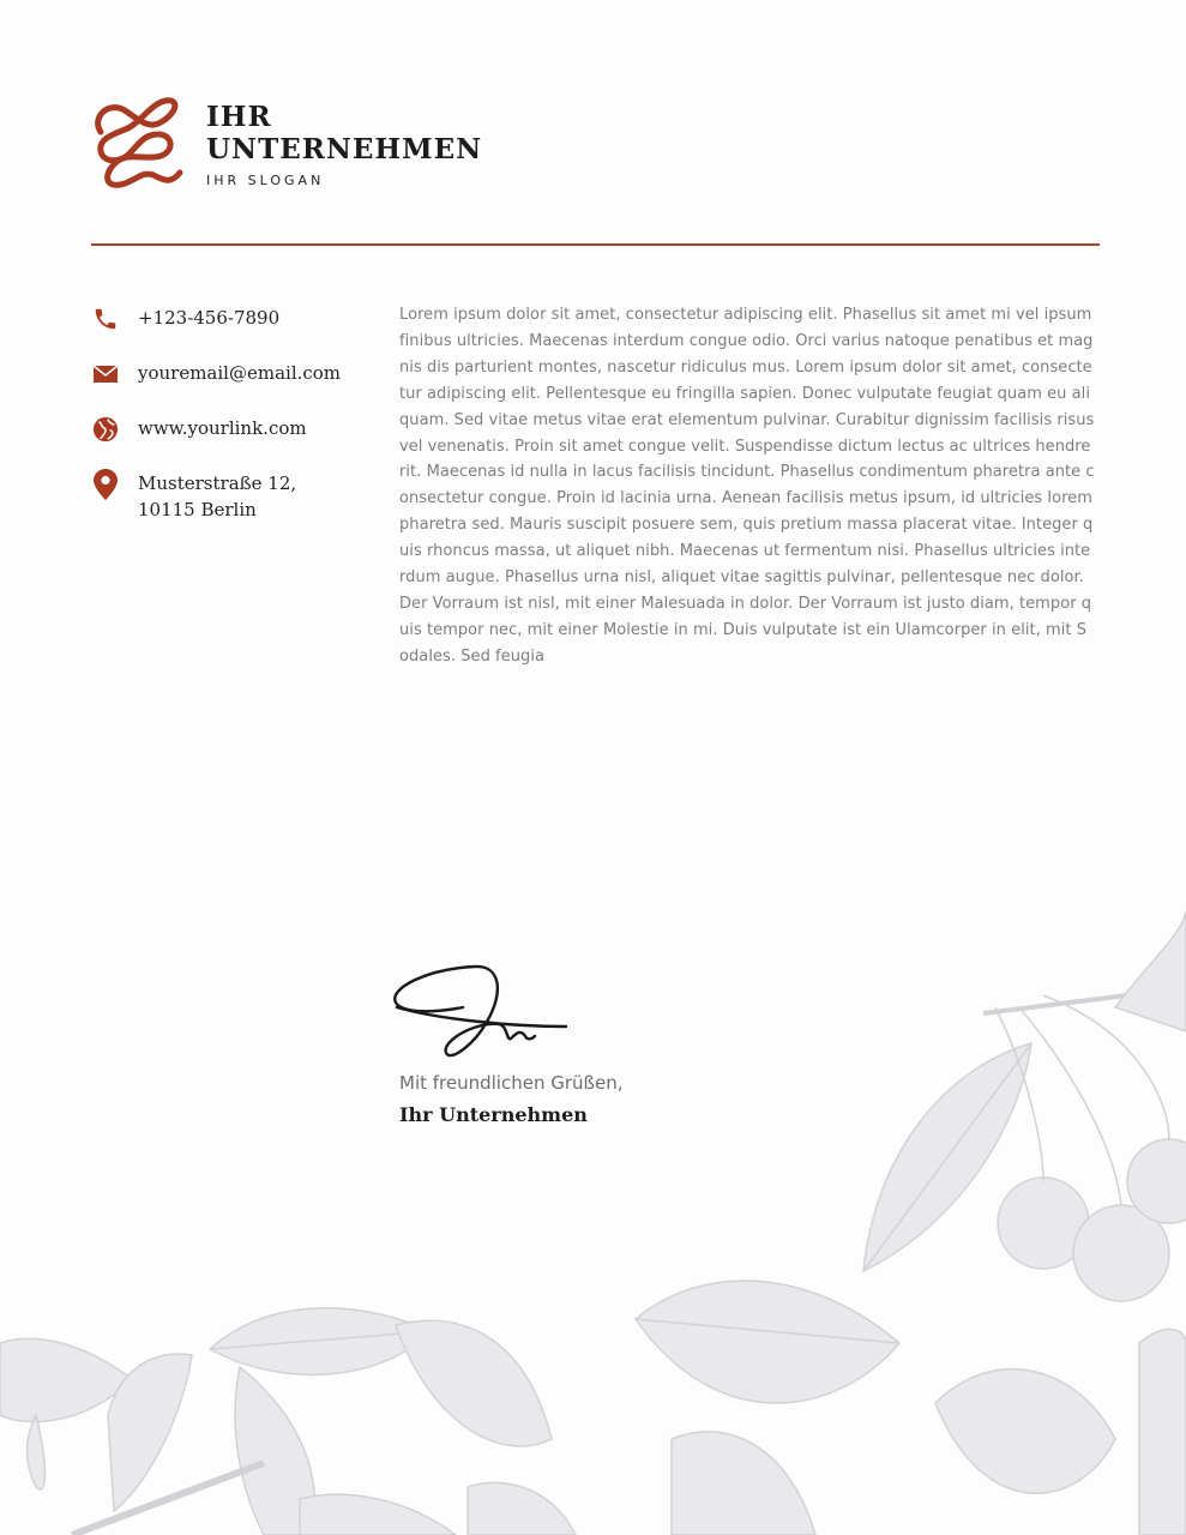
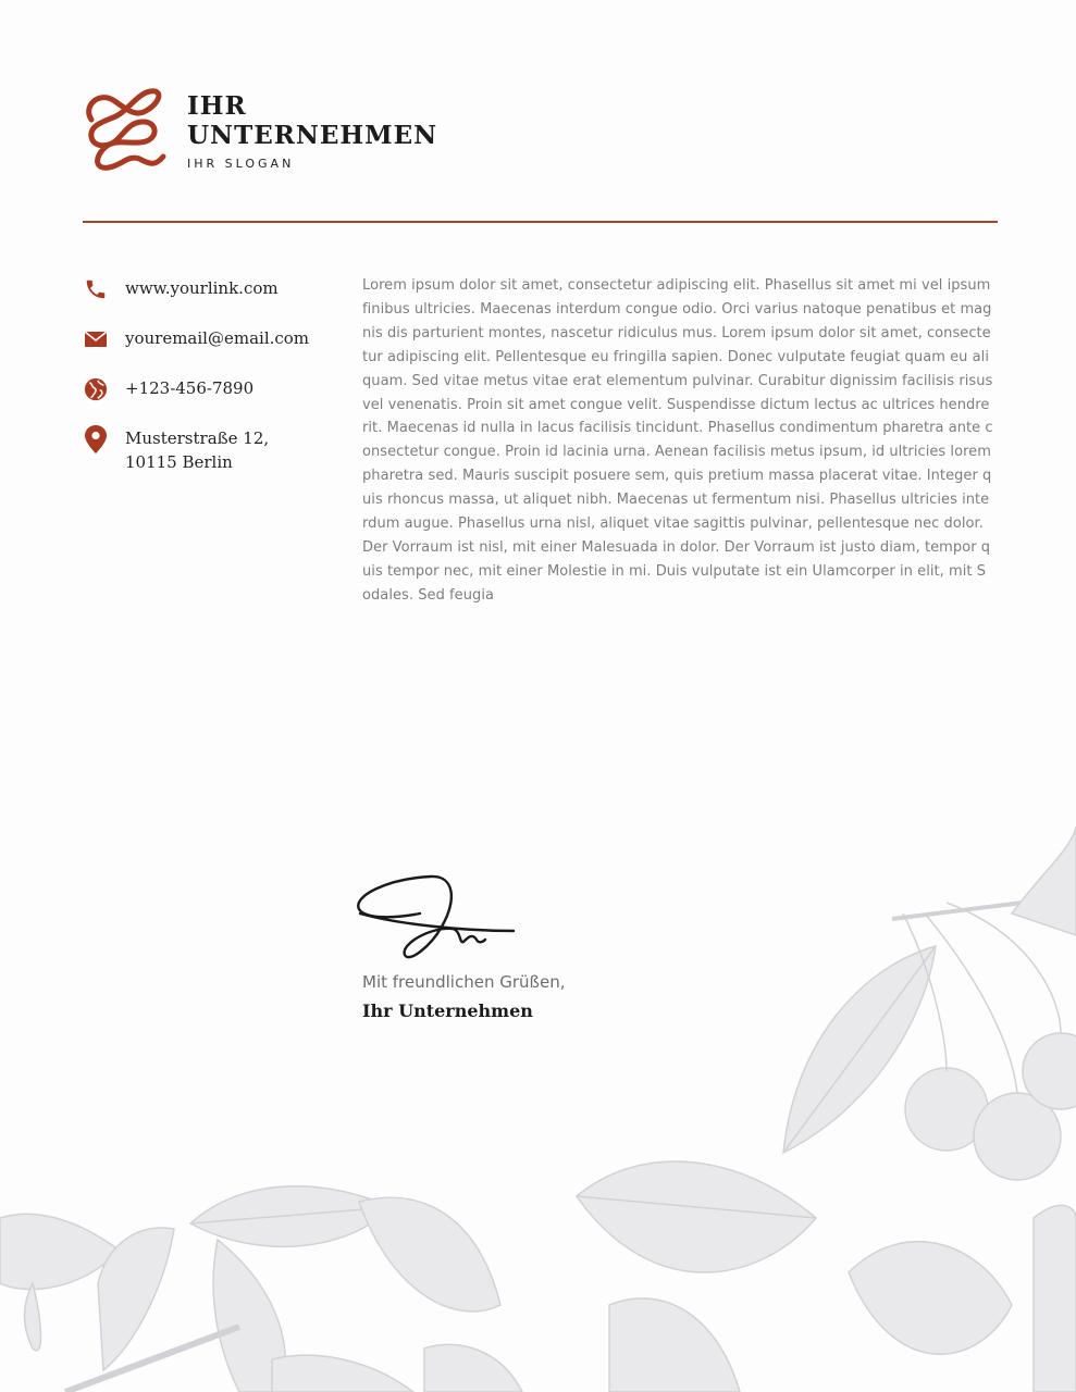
  IHR
  UNTERNEHMEN
  IHR SLOGAN
- +123-456-7890
+ www.yourlink.com
  youremail@email.com
- www.yourlink.com
+ +123-456-7890
  Musterstraße 12,
  10115 Berlin
  Lorem ipsum dolor sit amet, consectetur adipiscing elit. Phasellus sit amet mi vel ipsum finibus ultricies. Maecenas interdum congue odio. Orci varius natoque penatibus et magnis dis parturient montes, nascetur ridiculus mus. Lorem ipsum dolor sit amet, consectetur adipiscing elit. Pellentesque eu fringilla sapien. Donec vulputate feugiat quam eu aliquam. Sed vitae metus vitae erat elementum pulvinar. Curabitur dignissim facilisis risus vel venenatis. Proin sit amet congue velit. Suspendisse dictum lectus ac ultrices hendrerit. Maecenas id nulla in lacus facilisis tincidunt. Phasellus condimentum pharetra ante consectetur congue. Proin id lacinia urna. Aenean facilisis metus ipsum, id ultricies lorem pharetra sed. Mauris suscipit posuere sem, quis pretium massa placerat vitae. Integer quis rhoncus massa, ut aliquet nibh. Maecenas ut fermentum nisi. Phasellus ultricies interdum augue. Phasellus urna nisl, aliquet vitae sagittis pulvinar, pellentesque nec dolor. Der Vorraum ist nisl, mit einer Malesuada in dolor. Der Vorraum ist justo diam, tempor quis tempor nec, mit einer Molestie in mi. Duis vulputate ist ein Ulamcorper in elit, mit Sodales. Sed feugia
  Mit freundlichen Grüßen,
  Ihr Unternehmen
